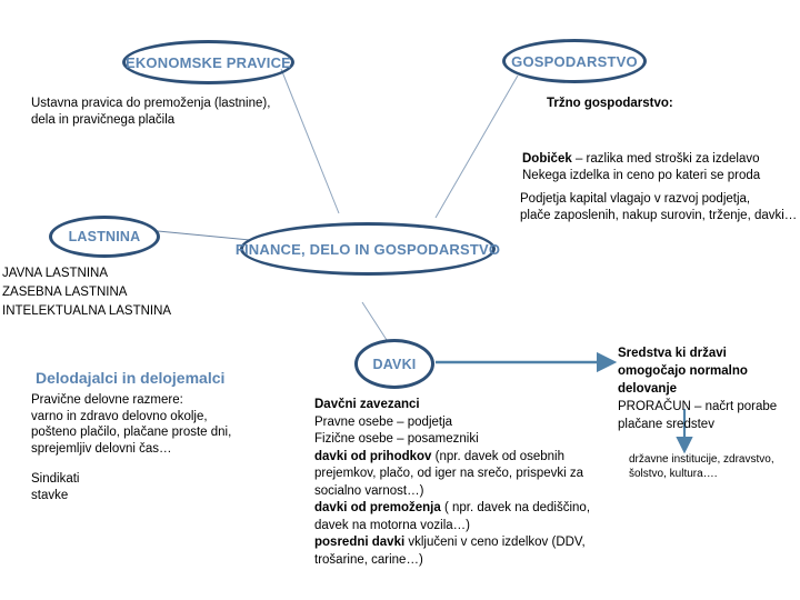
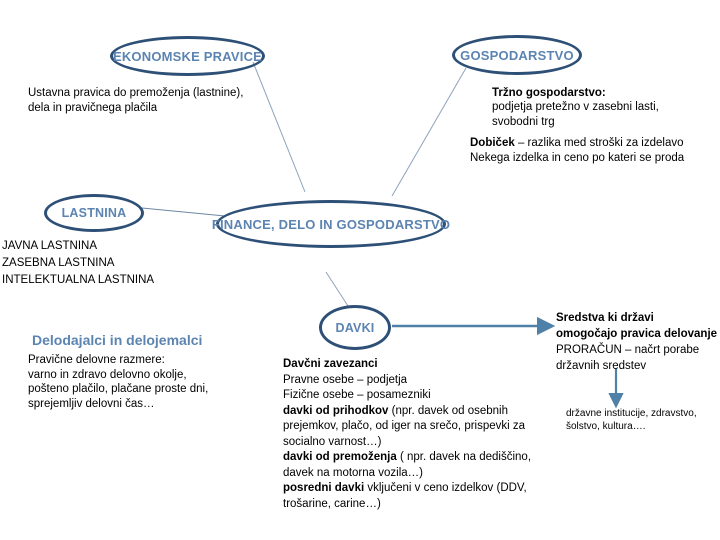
  EKONOMSKE PRAVICE
  GOSPODARSTVO
  LASTNINA
  FINANCE, DELO IN GOSPODARSTVO
  DAVKI
  Ustavna pravica do premoženja (lastnine),
  dela in pravičnega plačila
  Tržno gospodarstvo:
+ podjetja pretežno v zasebni lasti,
+ svobodni trg
  Dobiček – razlika med stroški za izdelavo
  Nekega izdelka in ceno po kateri se proda
- Podjetja kapital vlagajo v razvoj podjetja,
- plače zaposlenih, nakup surovin, trženje, davki…
  JAVNA LASTNINA
  ZASEBNA LASTNINA
  INTELEKTUALNA LASTNINA
  Delodajalci in delojemalci
  Pravične delovne razmere:
  varno in zdravo delovno okolje,
  pošteno plačilo, plačane proste dni,
  sprejemljiv delovni čas…
- Sindikati
- stavke
  Davčni zavezanci
  Pravne osebe – podjetja
  Fizične osebe – posamezniki
  davki od prihodkov (npr. davek od osebnih prejemkov, plačo, od iger na srečo, prispevki za socialno varnost…)
  davki od premoženja ( npr. davek na dediščino, davek na motorna vozila…)
  posredni davki vključeni v ceno izdelkov (DDV, trošarine, carine…)
- Sredstva ki državi omogočajo normalno delovanje
+ Sredstva ki državi omogočajo pravica delovanje
- PRORAČUN – načrt porabe plačane sredstev
+ PRORAČUN – načrt porabe državnih sredstev
  državne institucije, zdravstvo, šolstvo, kultura….
